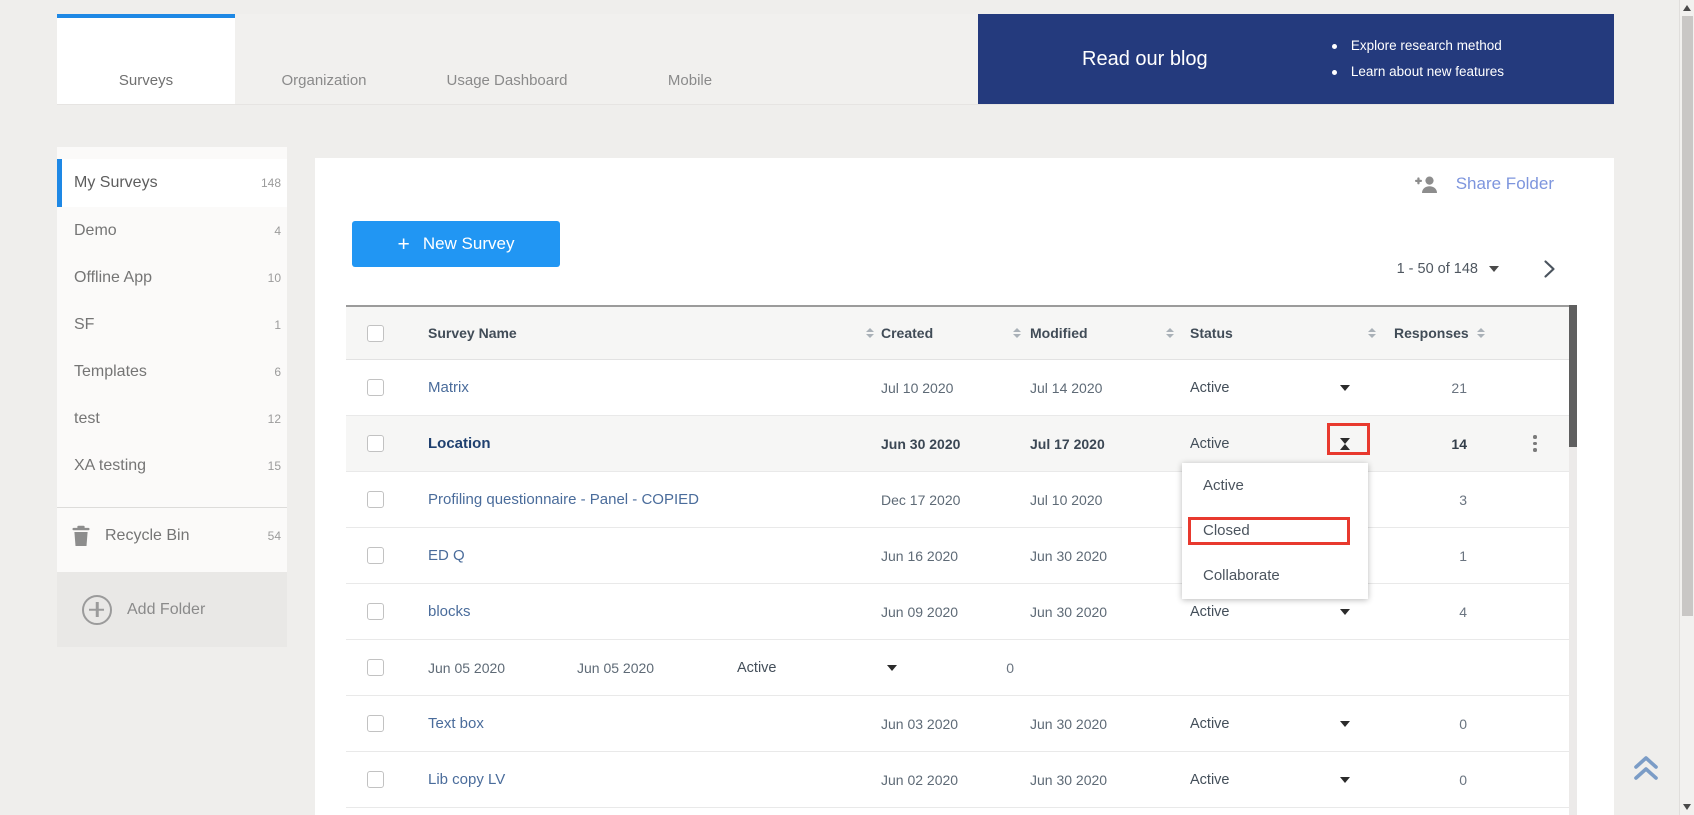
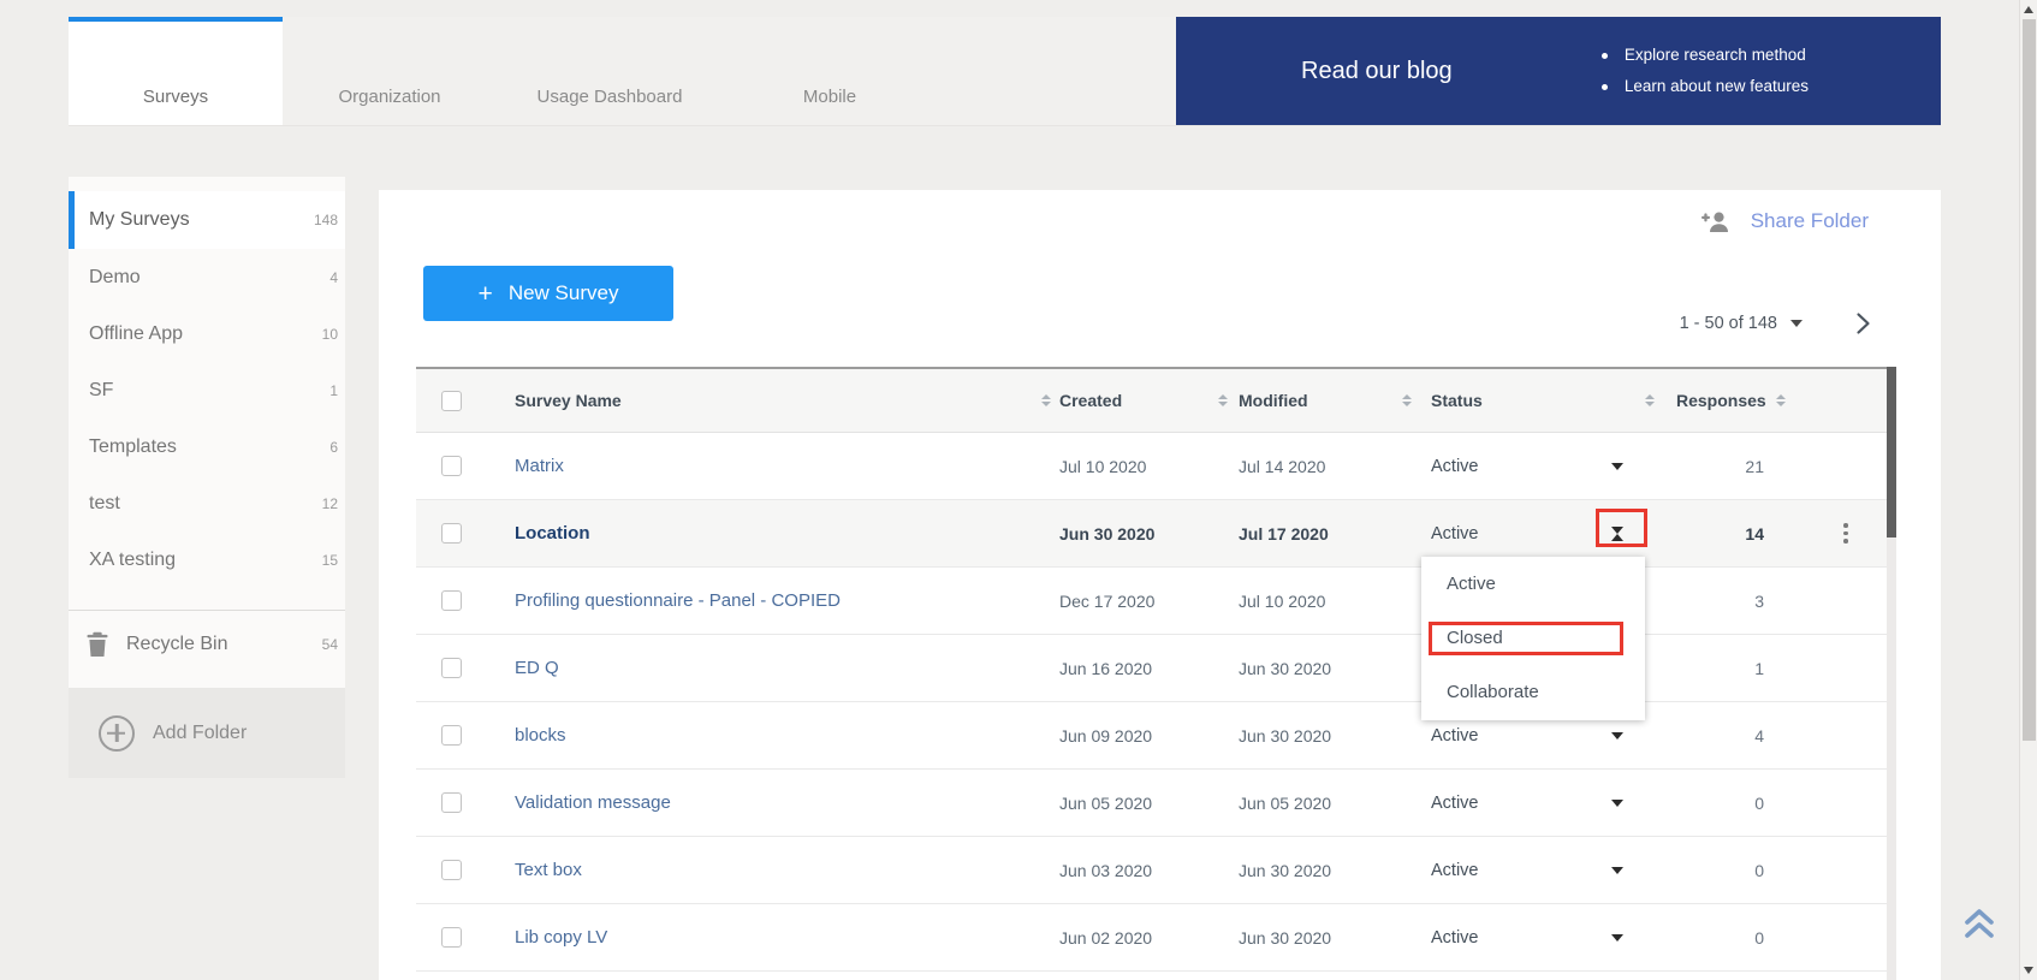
  Surveys
  Organization
  Usage Dashboard
  Mobile
  Read our blog
  Explore research method
  Learn about new features
  My Surveys
  148
  Demo
  4
  Offline App
  10
  SF
  1
  Templates
  6
  test
  12
  XA testing
  15
  Recycle Bin
  54
  Add Folder
  Share Folder
  +
  New Survey
  1 - 50 of 148
  Survey Name
  Created
  Modified
  Status
  Responses
  Matrix
  Jul 10 2020
  Jul 14 2020
  Active
  21
  Location
  Jun 30 2020
  Jul 17 2020
  Active
  14
  Profiling questionnaire - Panel - COPIED
  Dec 17 2020
  Jul 10 2020
  3
  ED Q
  Jun 16 2020
  Jun 30 2020
  1
  blocks
  Jun 09 2020
  Jun 30 2020
  Active
  4
+ Validation message
  Jun 05 2020
  Jun 05 2020
  Active
  0
  Text box
  Jun 03 2020
  Jun 30 2020
  Active
  0
  Lib copy LV
  Jun 02 2020
  Jun 30 2020
  Active
  0
  Active
  Closed
  Collaborate
